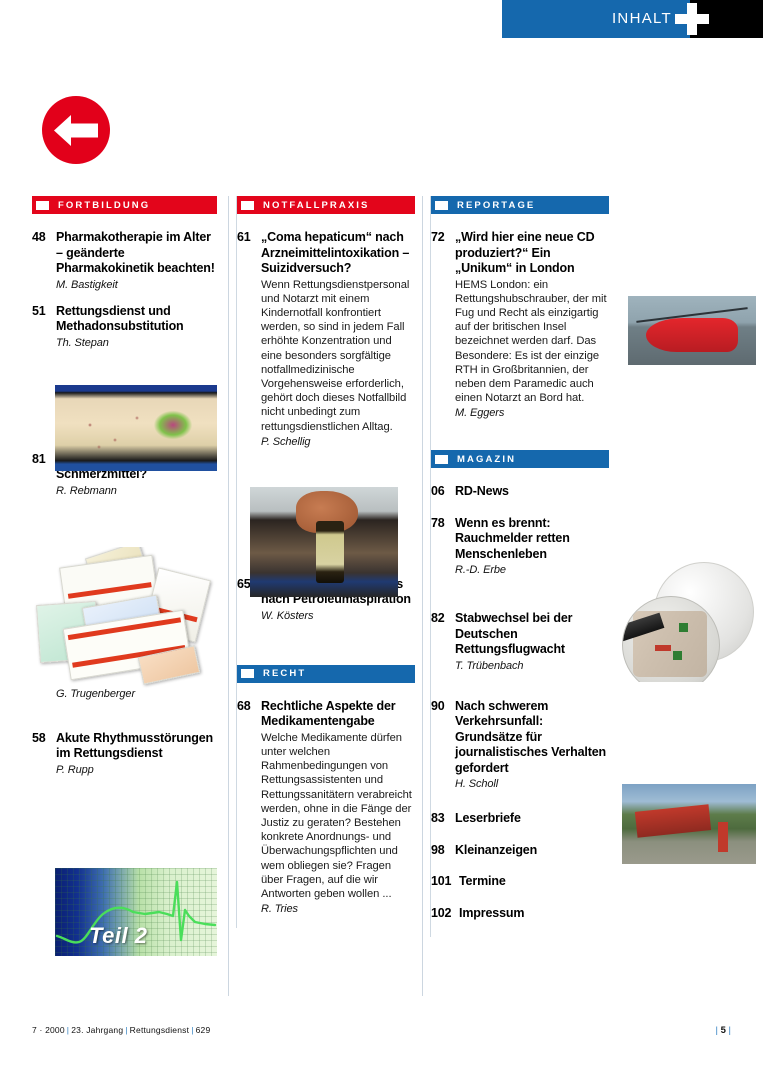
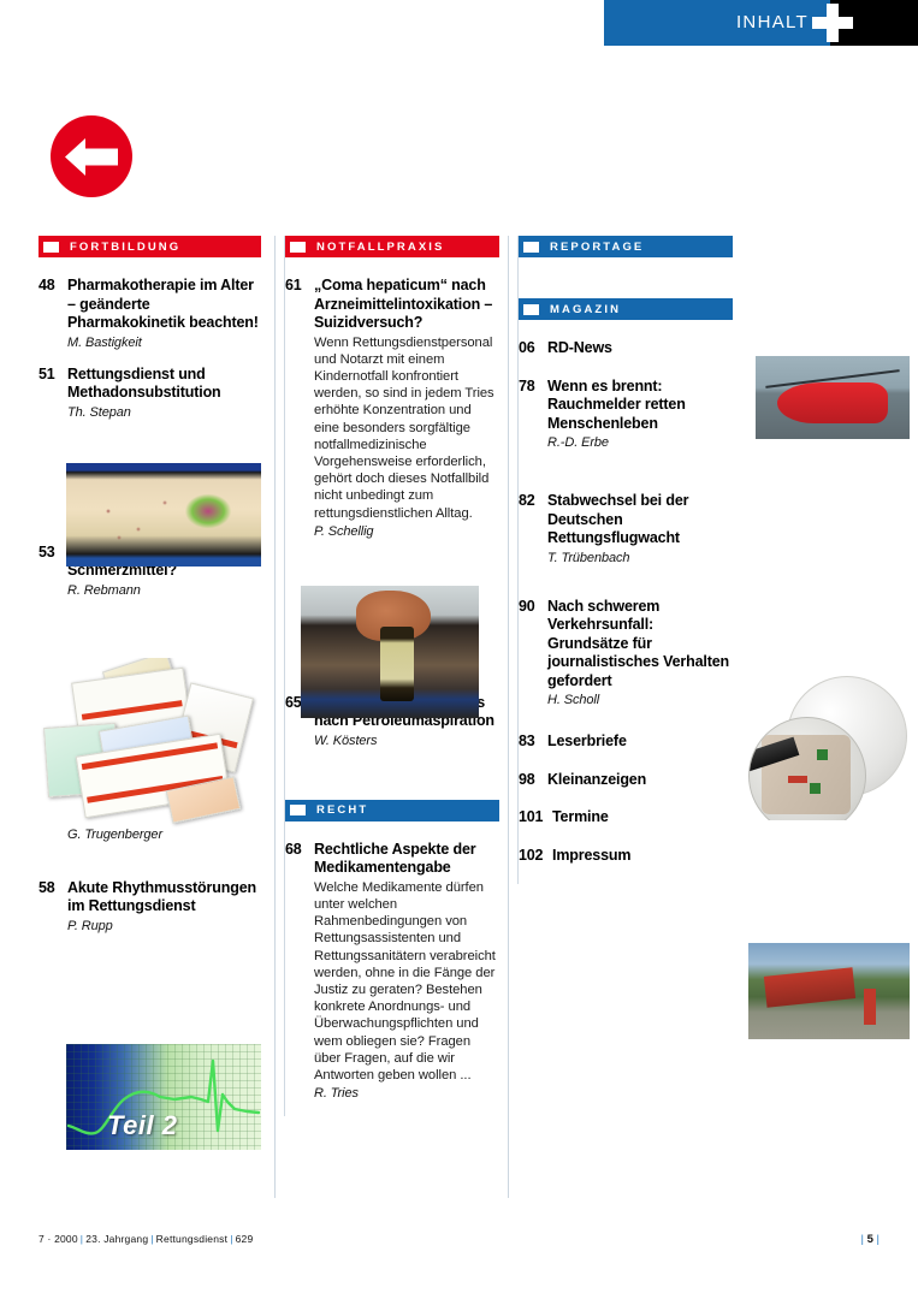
  INHALT
  FORTBILDUNG
  48
  Pharmakotherapie im Alter – geänderte Pharmakokinetik beachten!
  M. Bastigkeit
  51
  Rettungsdienst und Methadonsubstitution
  Th. Stepan
- 81
+ 53
  R. Rebmann
  G. Trugenberger
  58
  Akute Rhythmus­störungen im Rettungsdienst
  P. Rupp
  NOTFALLPRAXIS
  61
  „Coma hepaticum“ nach Arzneimittelintoxikation – Suizidversuch?
- Wenn Rettungsdienstpersonal und Notarzt mit einem Kindernotfall konfrontiert werden, so sind in jedem Fall erhöhte Konzentration und eine besonders sorgfältige notfallmedizinische Vorgehensweise erforderlich, gehört doch dieses Notfallbild nicht unbedingt zum rettungsdienstlichen Alltag.
+ Wenn Rettungsdienstpersonal und Notarzt mit einem Kindernotfall konfrontiert werden, so sind in jedem Tries erhöhte Konzentration und eine besonders sorgfältige notfallmedizinische Vorgehensweise erforderlich, gehört doch dieses Notfallbild nicht unbedingt zum rettungsdienstlichen Alltag.
  P. Schellig
  65
  W. Kösters
  RECHT
  68
  Rechtliche Aspekte der Medikamentengabe
  Welche Medikamente dürfen unter welchen Rahmenbedingungen von Rettungsassistenten und Rettungssanitätern verabreicht werden, ohne in die Fänge der Justiz zu geraten? Bestehen konkrete Anordnungs- und Überwachungspflichten und wem obliegen sie? Fragen über Fragen, auf die wir Antworten geben wollen ...
  R. Tries
  REPORTAGE
- 72
- „Wird hier eine neue CD produziert?“ Ein „Unikum“ in London
- HEMS London: ein Rettungshubschrauber, der mit Fug und Recht als einzigartig auf der britischen Insel bezeichnet werden darf. Das Besondere: Es ist der einzige RTH in Großbritannien, der neben dem Paramedic auch einen Notarzt an Bord hat.
- M. Eggers
  MAGAZIN
  06
  RD-News
  78
  Wenn es brennt: Rauchmelder retten Menschenleben
  R.-D. Erbe
  82
  Stabwechsel bei der Deutschen Rettungsflugwacht
  T. Trübenbach
  90
  Nach schwerem Verkehrsunfall: Grundsätze für journalistisches Verhalten gefordert
  H. Scholl
  83
  Leserbriefe
  98
  Kleinanzeigen
  101
  Termine
  102
  Impressum
  Teil 2
  7 · 2000 | 23. Jahrgang | Rettungsdienst | 629
  | 5 |
